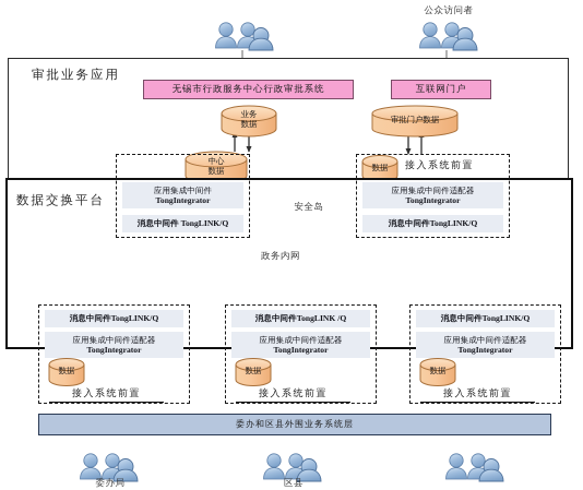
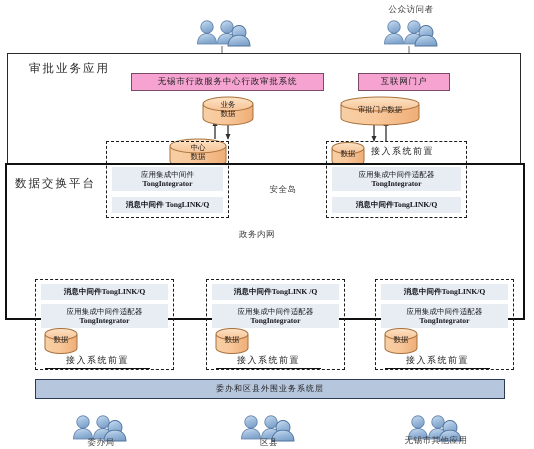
  公众访问者
  审批业务应用
  无锡市行政服务中心行政审批系统
  互联网门户
  业务
  数据
  审批门户数据
  数据交换平台
  中心
  数据
  应用集成中间件
  TongIntegrator
  消息中间件 TongLINK/Q
  数据
  接入系统前置
  应用集成中间件适配器
  TongIntegrator
  消息中间件TongLINK/Q
  安全岛
  政务内网
  消息中间件TongLINK/Q
  应用集成中间件适配器
  TongIntegrator
  数据
  接入系统前置
  消息中间件TongLINK /Q
  应用集成中间件适配器
  TongIntegrator
  数据
  接入系统前置
  消息中间件TongLINK/Q
  应用集成中间件适配器
  TongIntegrator
  数据
  接入系统前置
  委办和区县外围业务系统层
  委办局
  区县
+ 无锡市其他应用
